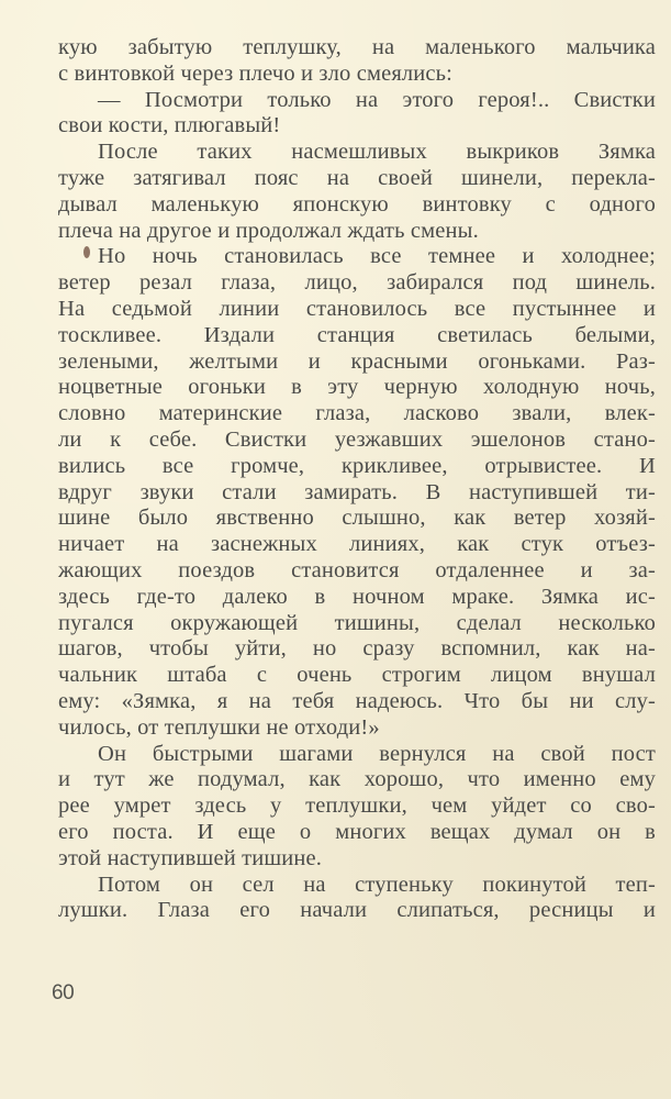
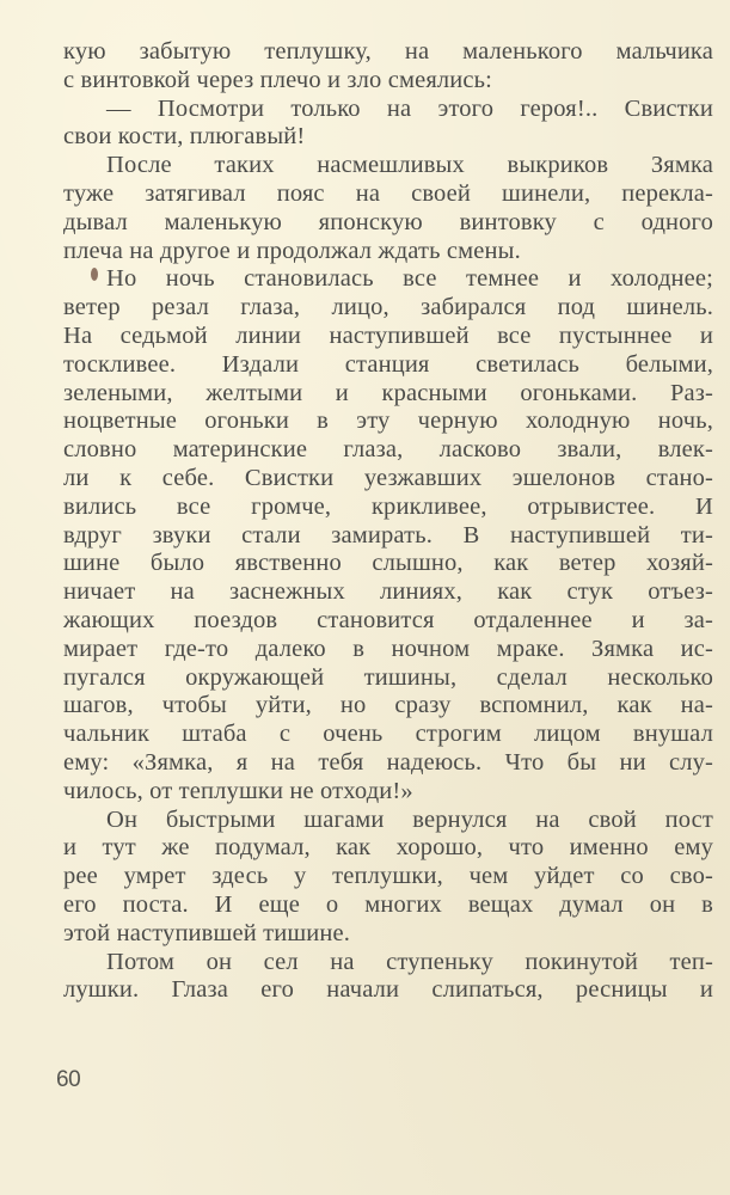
  кую забытую теплушку, на маленького мальчика
  с винтовкой через плечо и зло смеялись:
  — Посмотри только на этого героя!.. Свистки
  свои кости, плюгавый!
  После таких насмешливых выкриков Зямка
  туже затягивал пояс на своей шинели, перекла-
  дывал маленькую японскую винтовку с одного
  плеча на другое и продолжал ждать смены.
  Но ночь становилась все темнее и холоднее;
  ветер резал глаза, лицо, забирался под шинель.
- На седьмой линии становилось все пустыннее и
+ На седьмой линии наступившей все пустыннее и
  тоскливее. Издали станция светилась белыми,
  зелеными, желтыми и красными огоньками. Раз-
  ноцветные огоньки в эту черную холодную ночь,
  словно материнские глаза, ласково звали, влек-
  ли к себе. Свистки уезжавших эшелонов стано-
  вились все громче, крикливее, отрывистее. И
  вдруг звуки стали замирать. В наступившей ти-
  шине было явственно слышно, как ветер хозяй-
  ничает на заснежных линиях, как стук отъез-
  жающих поездов становится отдаленнее и за-
- здесь где-то далеко в ночном мраке. Зямка ис-
+ мирает где-то далеко в ночном мраке. Зямка ис-
  пугался окружающей тишины, сделал несколько
  шагов, чтобы уйти, но сразу вспомнил, как на-
  чальник штаба с очень строгим лицом внушал
  ему: «Зямка, я на тебя надеюсь. Что бы ни слу-
  чилось, от теплушки не отходи!»
  Он быстрыми шагами вернулся на свой пост
  и тут же подумал, как хорошо, что именно ему
  рее умрет здесь у теплушки, чем уйдет со сво-
  его поста. И еще о многих вещах думал он в
  этой наступившей тишине.
  Потом он сел на ступеньку покинутой теп-
  лушки. Глаза его начали слипаться, ресницы и
  60
